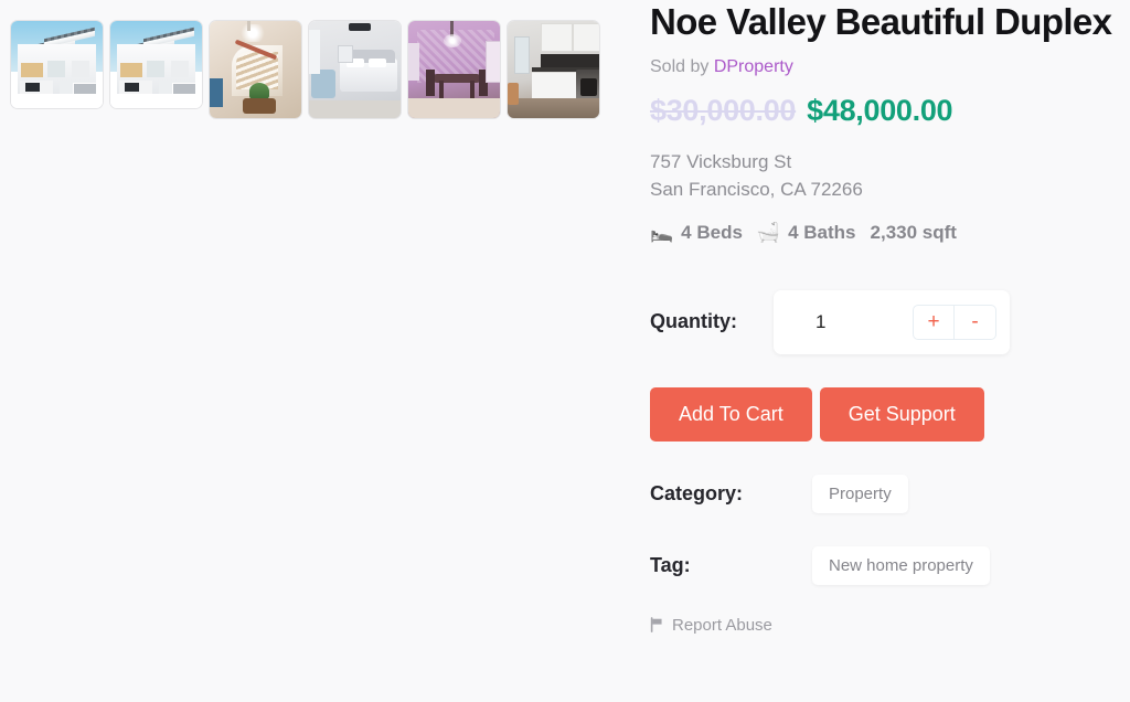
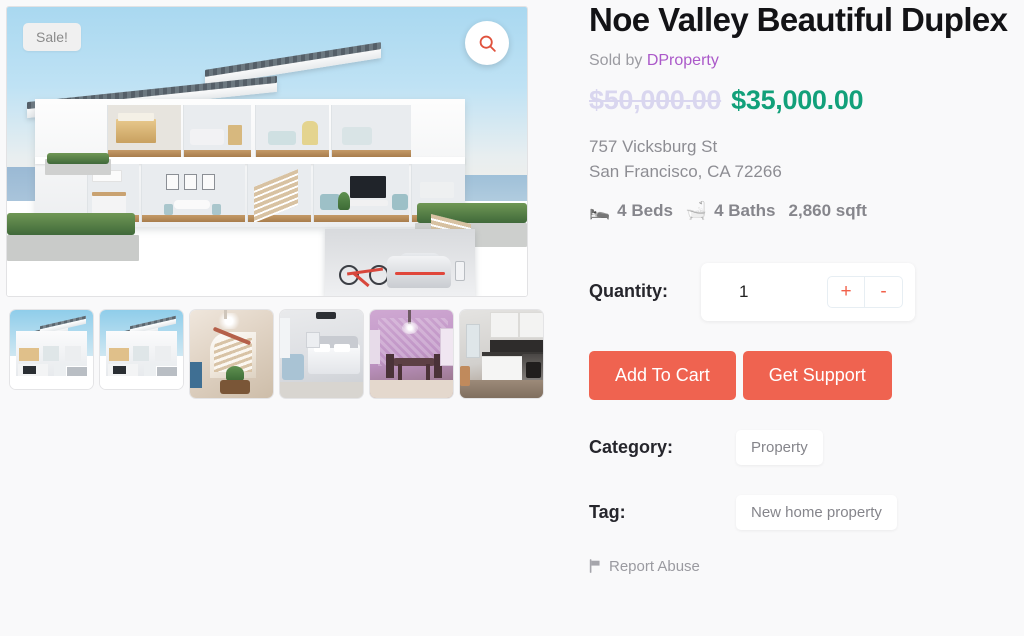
+ Sale!
  Noe Valley Beautiful Duplex
  Sold by DProperty
- $30,000.00
+ $50,000.00
- $48,000.00
+ $35,000.00
  757 Vicksburg St
  San Francisco, CA 72266
  🛌
  4 Beds
  🛁
  4 Baths
- 2,330 sqft
+ 2,860 sqft
  Quantity:
  1
  +
  -
  Add To Cart
  Get Support
  Category:
  Property
  Tag:
  New home property
  Report Abuse
